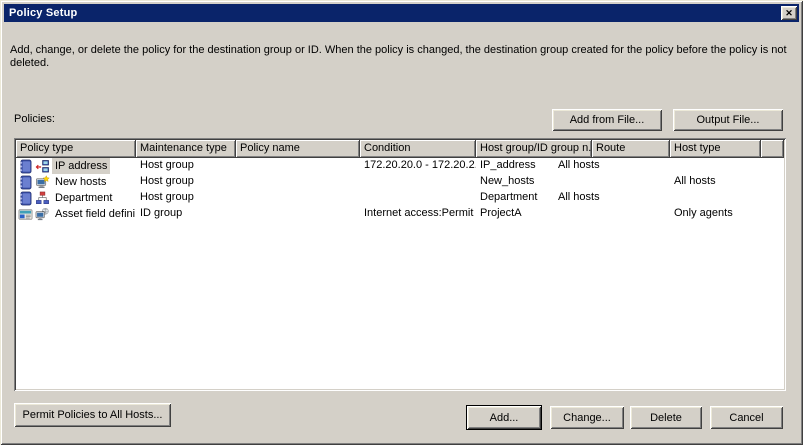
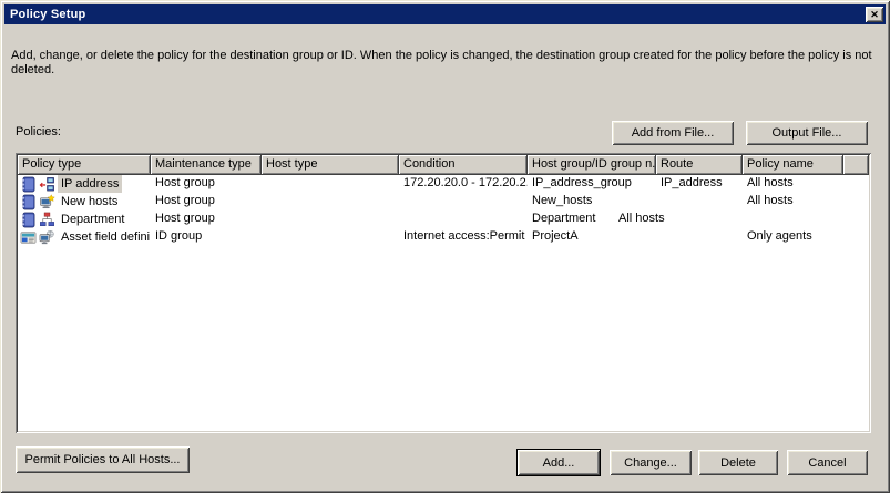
  Policy Setup
  ✕
  Add, change, or delete the policy for the destination group or ID. When the policy is changed, the destination group created for the policy before the policy is not deleted.
  Policies:
  Add from File...
  Output File...
  Policy type
  Maintenance type
- Policy name
+ Host type
  Condition
  Host group/ID group n.
  Route
- Host type
+ Policy name
  IP address
  Host group
  172.20.20.0 - 172.20.2
+ IP_address_group
  IP_address
  All hosts
  New hosts
  Host group
  New_hosts
  All hosts
  Department
  Host group
  Department
  All hosts
  Asset field defini
  ID group
  Internet access:Permit
  ProjectA
  Only agents
  Permit Policies to All Hosts...
  Add...
  Change...
  Delete
  Cancel
